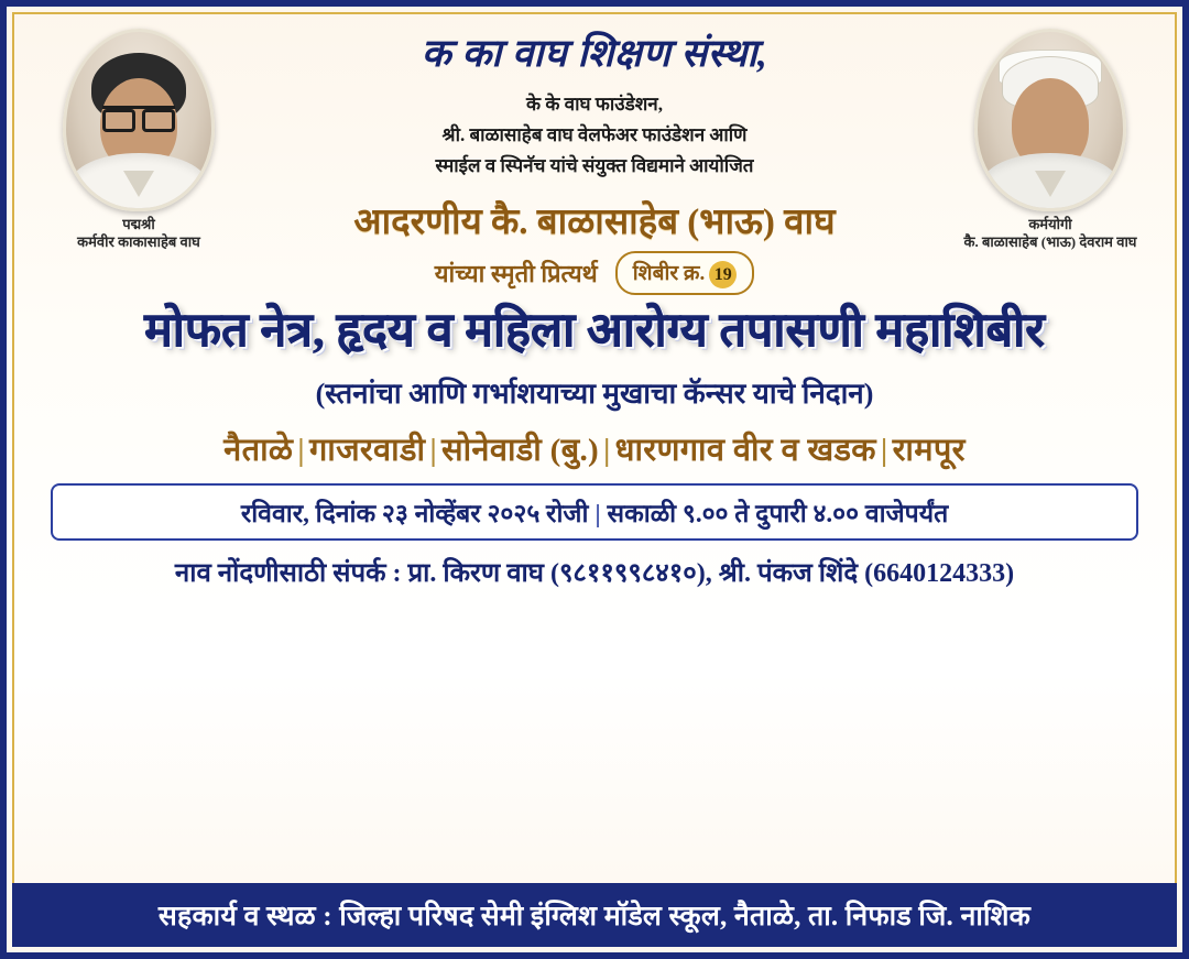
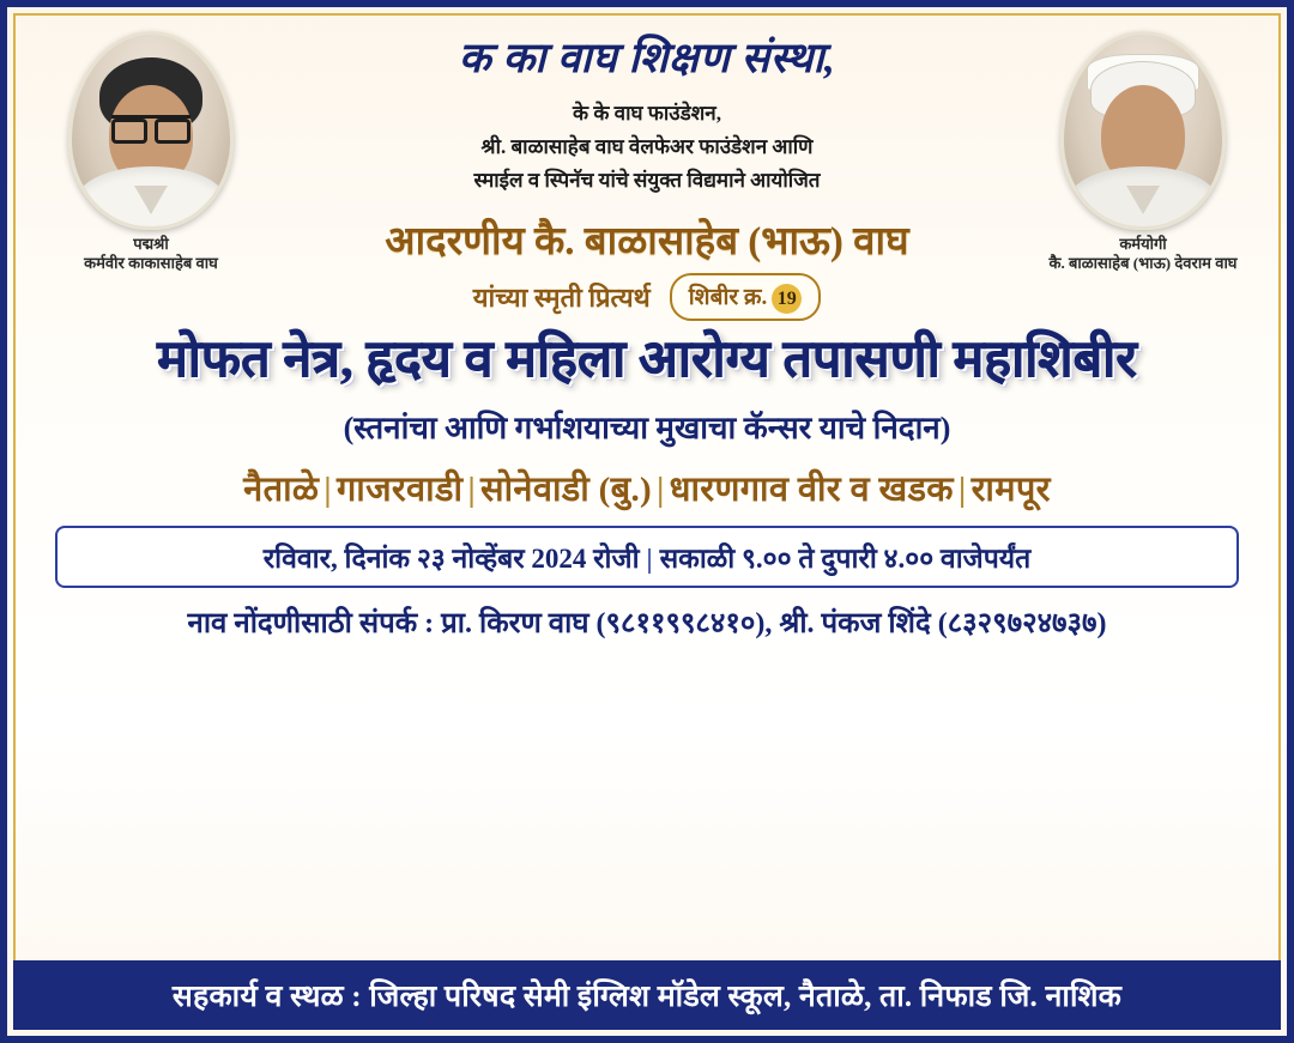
  पद्मश्री
  कर्मवीर काकासाहेब वाघ
  क का वाघ शिक्षण संस्था,
  के के वाघ फाउंडेशन,
  श्री. बाळासाहेब वाघ वेलफेअर फाउंडेशन आणि
  स्माईल व स्पिनॅच यांचे संयुक्त विद्यमाने आयोजित
  आदरणीय कै. बाळासाहेब (भाऊ) वाघ
  यांच्या स्मृती प्रित्यर्थ
  शिबीर क्र. 19
  कर्मयोगी
  कै. बाळासाहेब (भाऊ) देवराम वाघ
  मोफत नेत्र, हृदय व महिला आरोग्य तपासणी महाशिबीर
  (स्तनांचा आणि गर्भाशयाच्या मुखाचा कॅन्सर याचे निदान)
  नैताळे | गाजरवाडी | सोनेवाडी (बु.) | धारणगाव वीर व खडक | रामपूर
- रविवार, दिनांक २३ नोव्हेंबर २०२५ रोजी | सकाळी ९.०० ते दुपारी ४.०० वाजेपर्यंत
+ रविवार, दिनांक २३ नोव्हेंबर 2024 रोजी | सकाळी ९.०० ते दुपारी ४.०० वाजेपर्यंत
- नाव नोंदणीसाठी संपर्क : प्रा. किरण वाघ (९८११९९८४१०), श्री. पंकज शिंदे (6640124333)
+ नाव नोंदणीसाठी संपर्क : प्रा. किरण वाघ (९८११९९८४१०), श्री. पंकज शिंदे (८३२९७२४७३७)
  सहकार्य व स्थळ : जिल्हा परिषद सेमी इंग्लिश मॉडेल स्कूल, नैताळे, ता. निफाड जि. नाशिक
